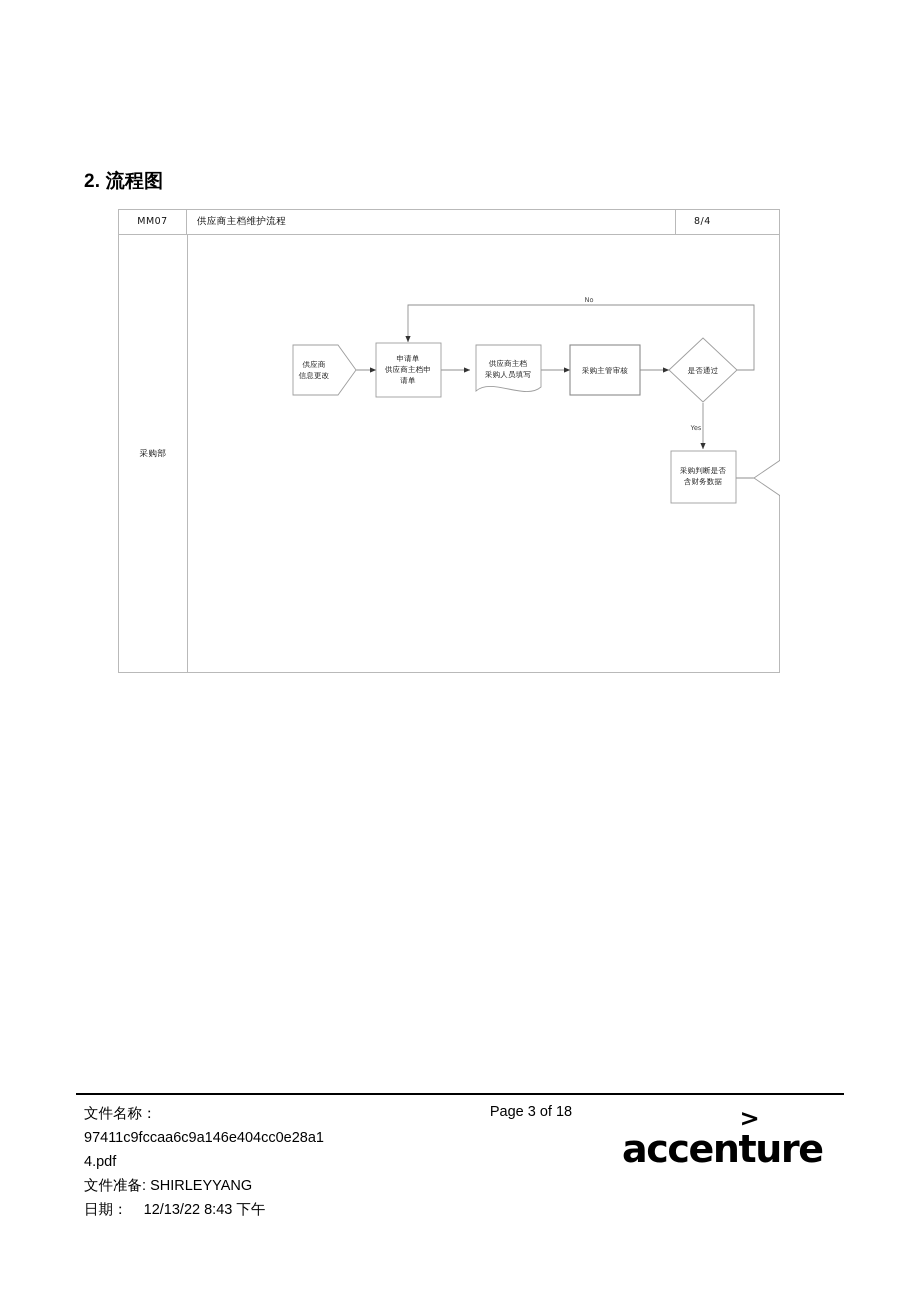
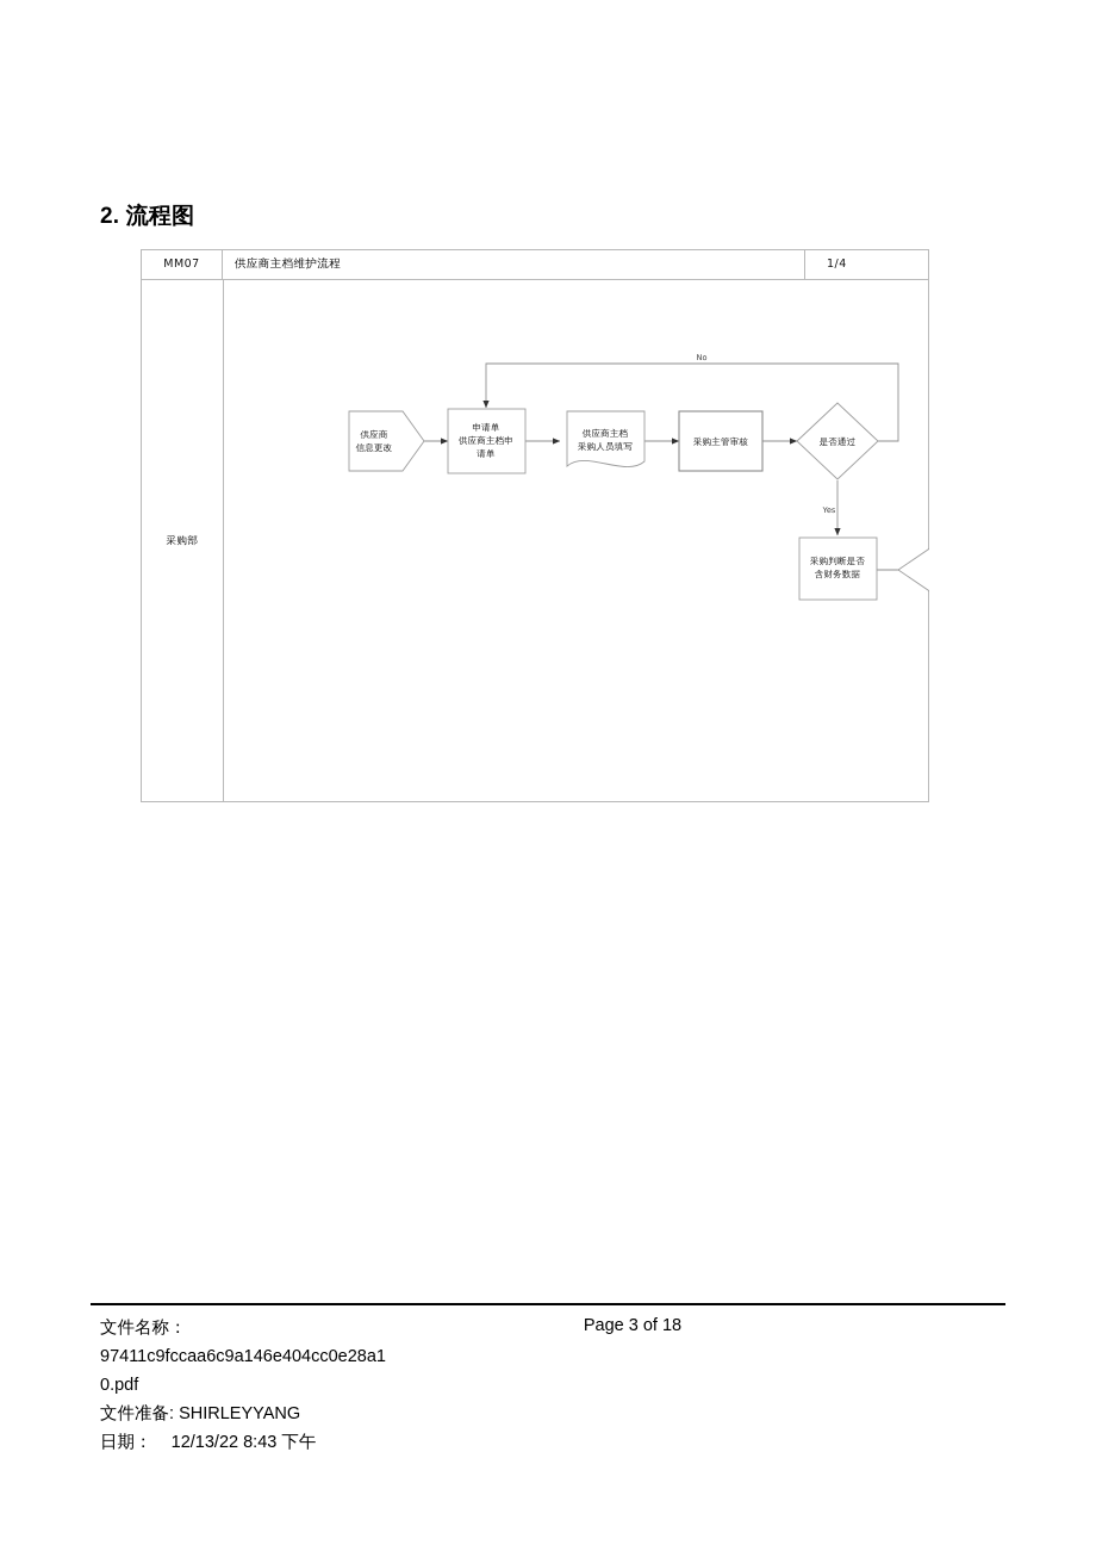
  2. 流程图
  MM07
  供应商主档维护流程
- 8/4
+ 1/4
  采购部
  No
  Yes
  供应商
  信息更改
  申请单
  供应商主档申
  请单
  供应商主档
  采购人员填写
  采购主管审核
  是否通过
  采购判断是否
  含财务数据
  文件名称：
  97411c9fccaa6c9a146e404cc0e28a1
- 4.pdf
+ 0.pdf
  文件准备: SHIRLEYYANG
  日期： 12/13/22 8:43 下午
  Page 3 of 18
- >
- accenture
